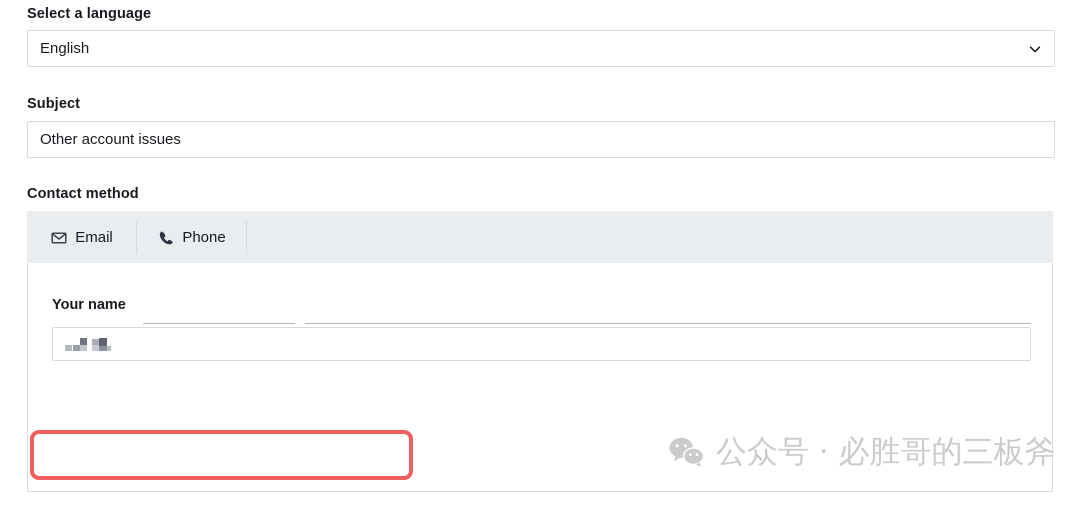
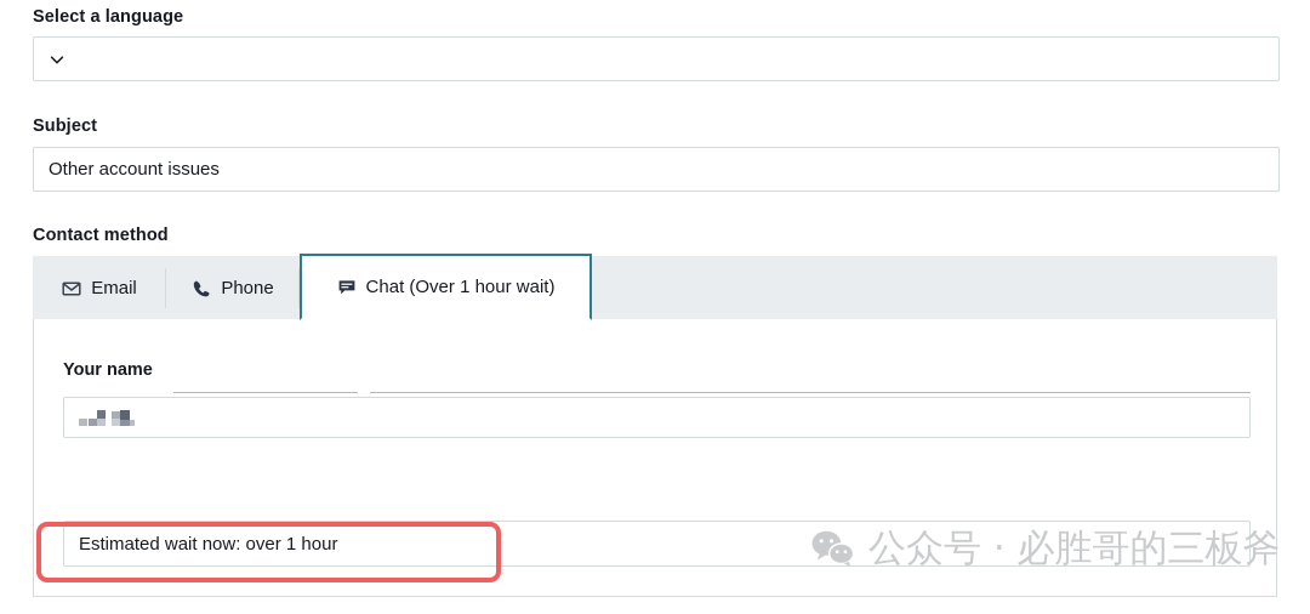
  Select a language
- English
  Subject
  Other account issues
  Contact method
  Email
  Phone
+ Chat (Over 1 hour wait)
  Your name
+ Estimated wait now: over 1 hour
  公众号 · 必胜哥的三板斧
